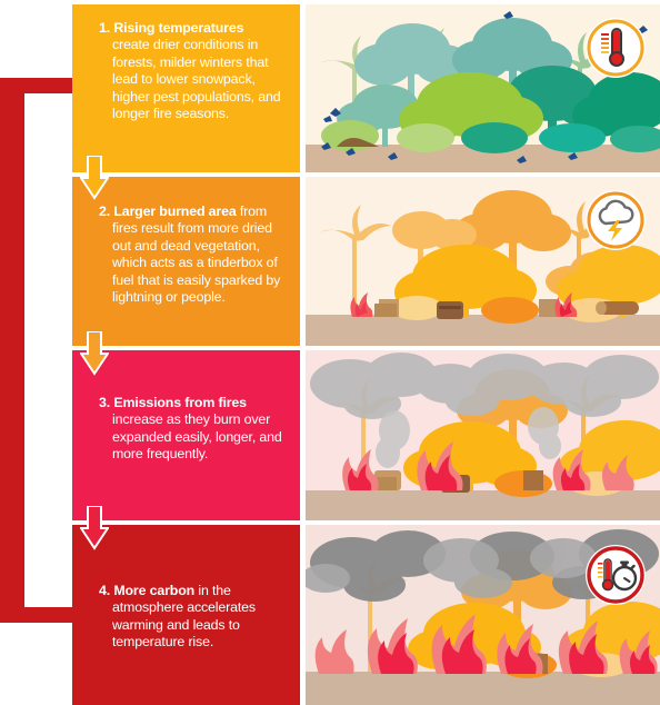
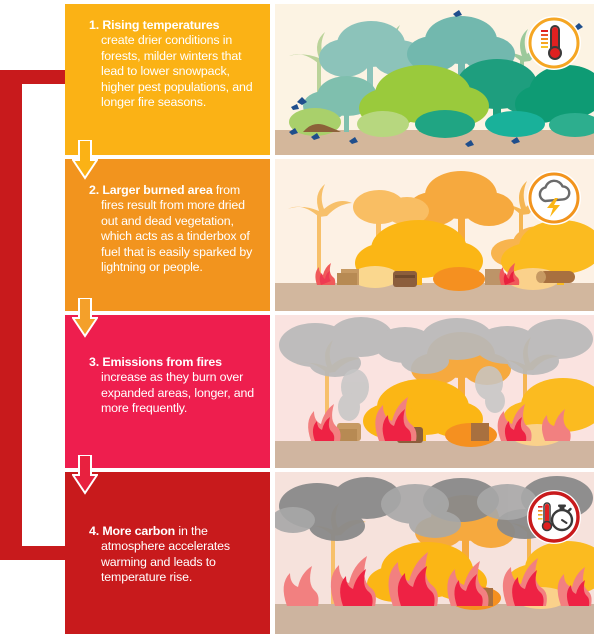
  1. Rising temperatures create drier conditions in forests, milder winters that lead to lower snowpack, higher pest populations, and longer fire seasons.
  2. Larger burned area from fires result from more dried out and dead vegetation, which acts as a tinderbox of fuel that is easily sparked by lightning or people.
- 3. Emissions from fires increase as they burn over expanded easily, longer, and more frequently.
+ 3. Emissions from fires increase as they burn over expanded areas, longer, and more frequently.
  4. More carbon in the atmosphere accelerates warming and leads to temperature rise.
